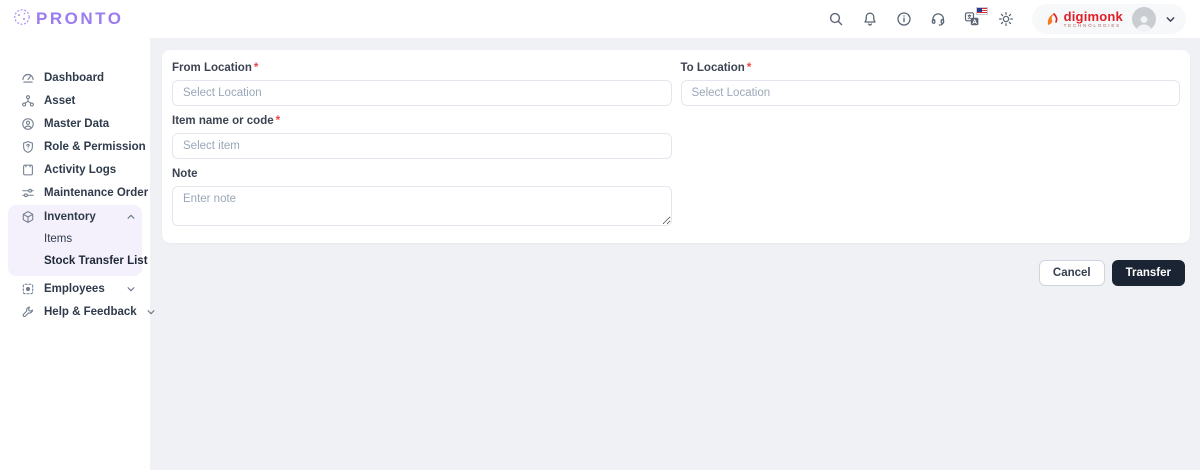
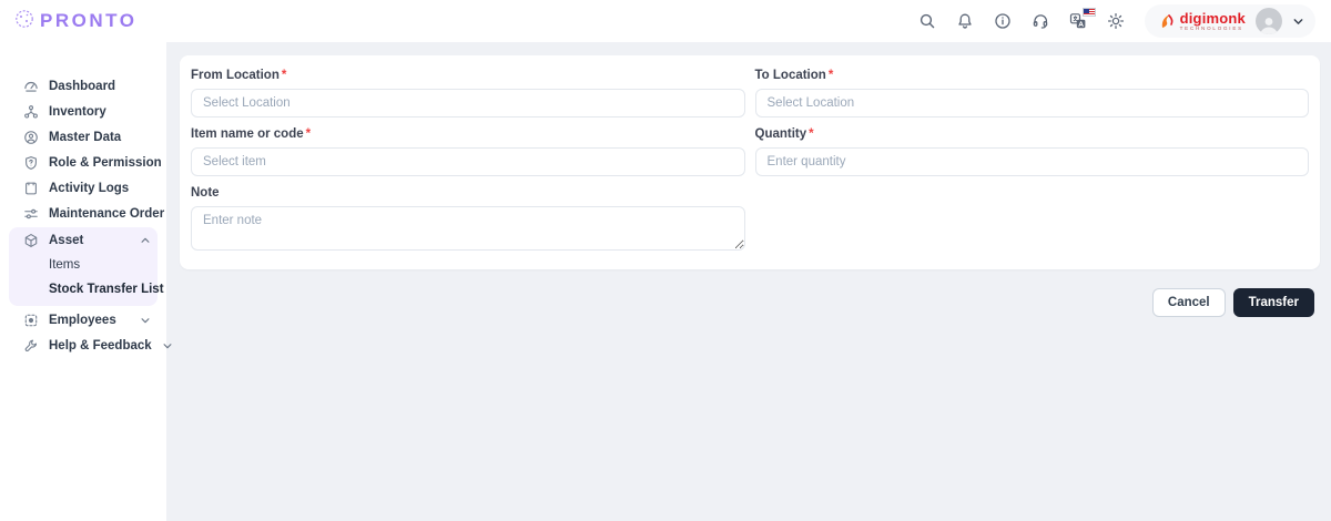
  PRONTO
  digimonk
  Dashboard
- Asset
+ Inventory
  Master Data
  Role & Permission
  Activity Logs
  Maintenance Order
- Inventory
+ Asset
  Items
  Stock Transfer List
  Employees
  Help & Feedback
  From Location *
  Select Location
  To Location *
  Select Location
  Item name or code *
  Select item
+ Quantity *
+ Enter quantity
  Note
  Enter note
  Cancel
  Transfer
